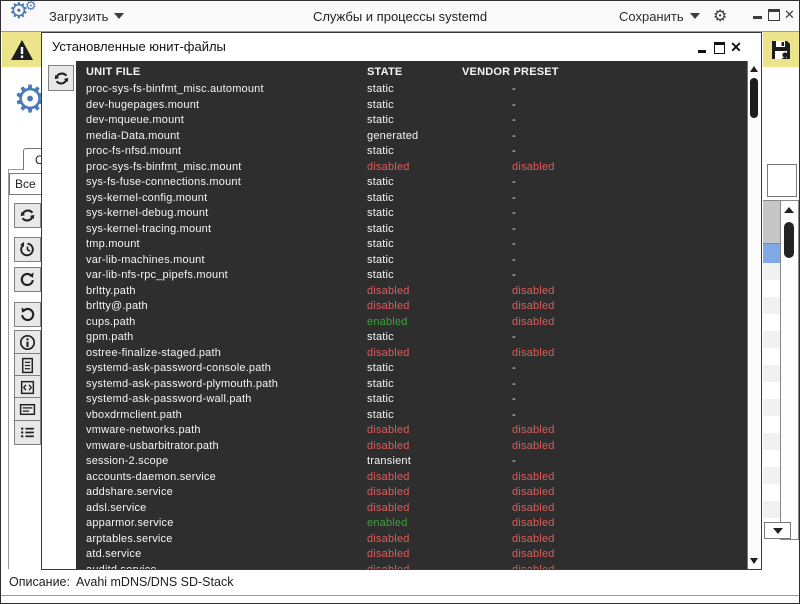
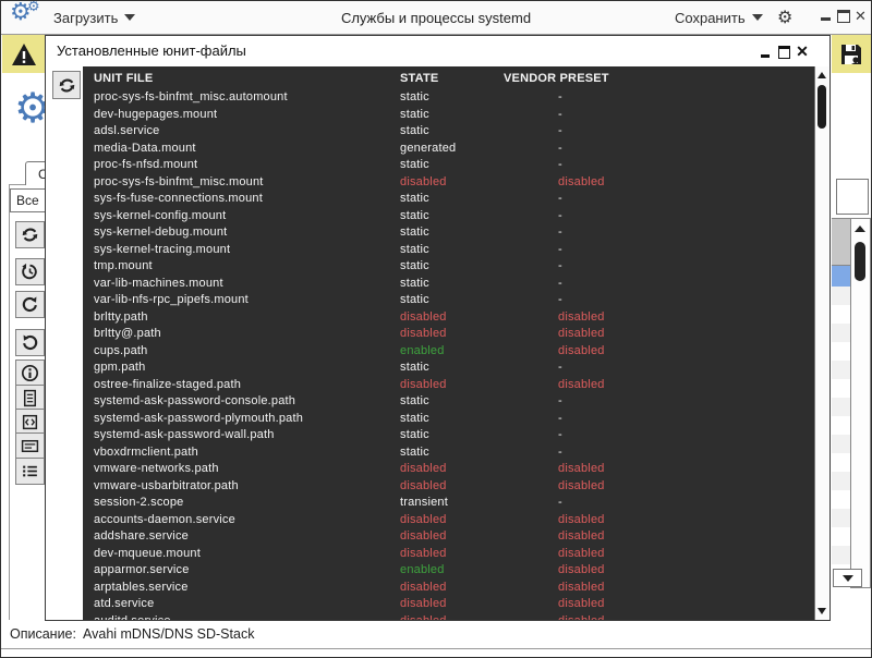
  ⚙
  ⚙
  Загрузить
  Службы и процессы systemd
  Сохранить
  ⚙
  ✕
  ⚙
  С
  Все
  Описание:
  Avahi mDNS/DNS SD-Stack
  Установленные юнит-файлы
  ✕
  UNIT FILE
  STATE
  VENDOR PRESET
  proc-sys-fs-binfmt_misc.automount
  static
  -
  dev-hugepages.mount
  static
  -
- dev-mqueue.mount
+ adsl.service
  static
  -
  media-Data.mount
  generated
  -
  proc-fs-nfsd.mount
  static
  -
  proc-sys-fs-binfmt_misc.mount
  disabled
  disabled
  sys-fs-fuse-connections.mount
  static
  -
  sys-kernel-config.mount
  static
  -
  sys-kernel-debug.mount
  static
  -
  sys-kernel-tracing.mount
  static
  -
  tmp.mount
  static
  -
  var-lib-machines.mount
  static
  -
  var-lib-nfs-rpc_pipefs.mount
  static
  -
  brltty.path
  disabled
  disabled
  brltty@.path
  disabled
  disabled
  cups.path
  enabled
  disabled
  gpm.path
  static
  -
  ostree-finalize-staged.path
  disabled
  disabled
  systemd-ask-password-console.path
  static
  -
  systemd-ask-password-plymouth.path
  static
  -
  systemd-ask-password-wall.path
  static
  -
  vboxdrmclient.path
  static
  -
  vmware-networks.path
  disabled
  disabled
  vmware-usbarbitrator.path
  disabled
  disabled
  session-2.scope
  transient
  -
  accounts-daemon.service
  disabled
  disabled
  addshare.service
  disabled
  disabled
- adsl.service
+ dev-mqueue.mount
  disabled
  disabled
  apparmor.service
  enabled
  disabled
  arptables.service
  disabled
  disabled
  atd.service
  disabled
  disabled
